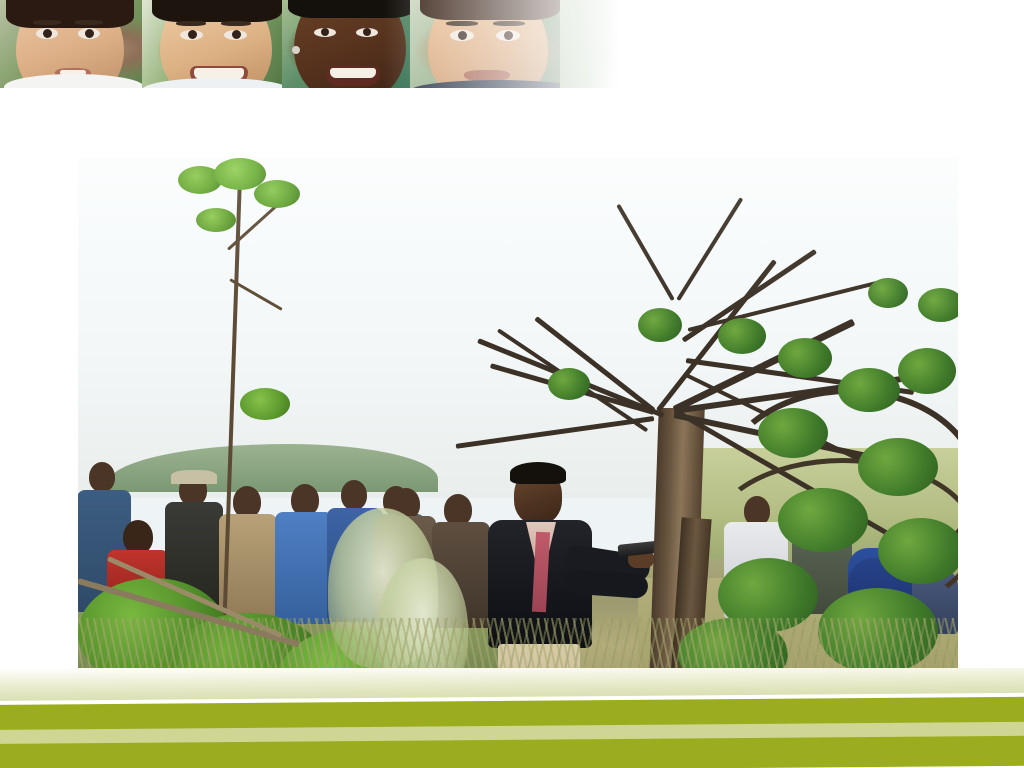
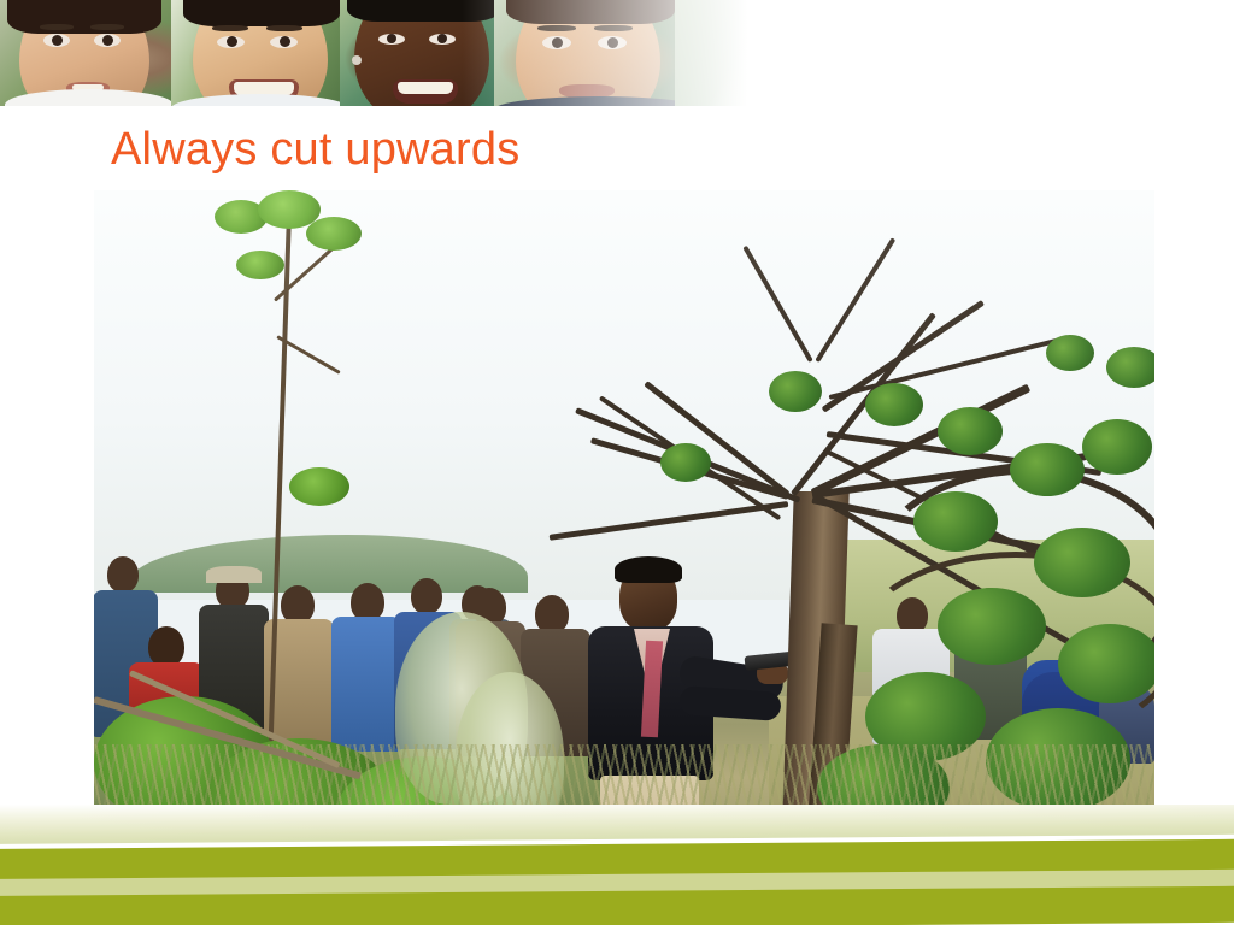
+ Always cut upwards
